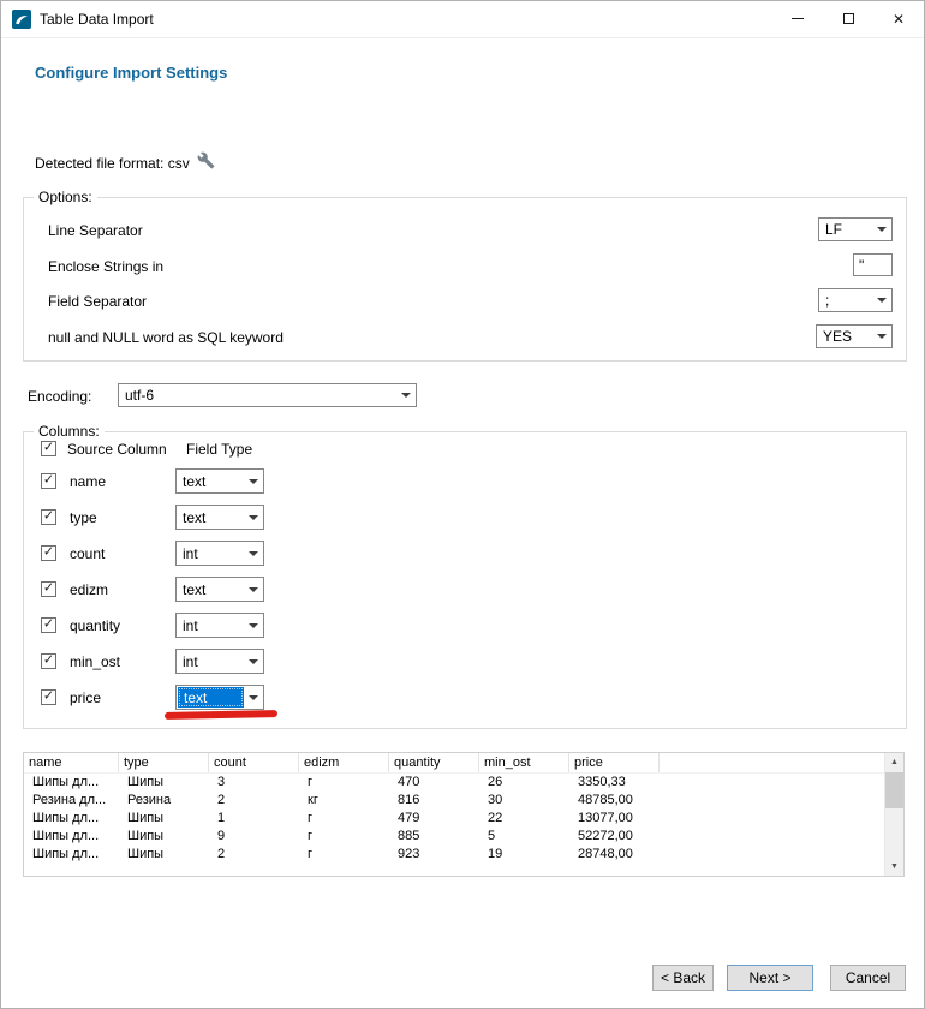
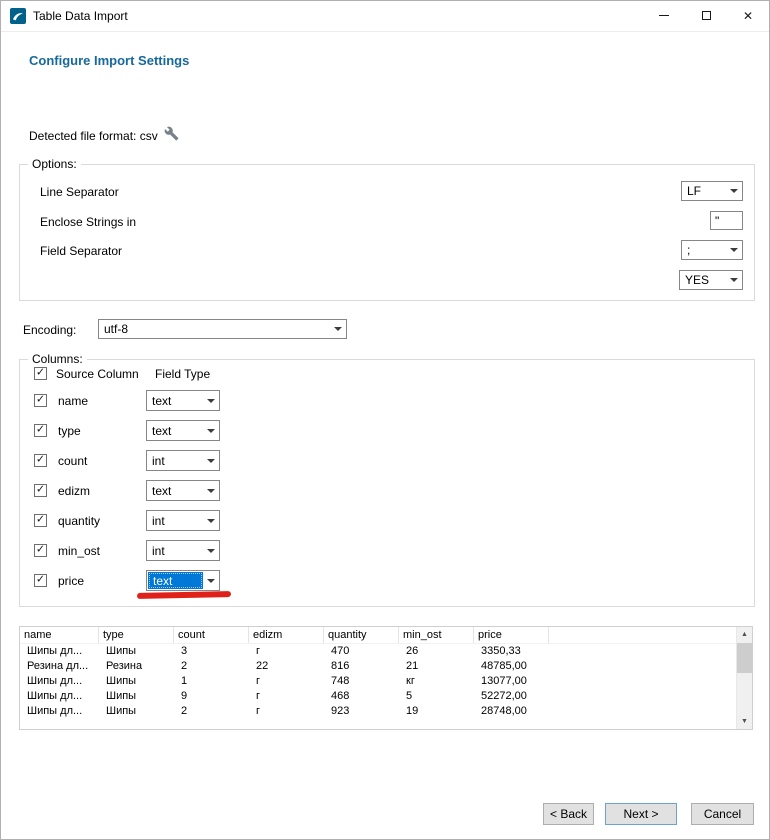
  Table Data Import
  ✕
  Configure Import Settings
  Detected file format: csv
  Options:
  Line Separator
  LF
  Enclose Strings in
  "
  Field Separator
  ;
- null and NULL word as SQL keyword
  YES
  Encoding:
- utf-6
+ utf-8
  Columns:
  ✓
  Source Column
  Field Type
  ✓
  name
  text
  ✓
  type
  text
  ✓
  count
  int
  ✓
  edizm
  text
  ✓
  quantity
  int
  ✓
  min_ost
  int
  ✓
  price
  text
  name
  type
  count
  edizm
  quantity
  min_ost
  price
  Шипы дл...
  Шипы
  3
  г
  470
  26
  3350,33
  Резина дл...
  Резина
  2
- кг
+ 22
  816
- 30
+ 21
  48785,00
  Шипы дл...
  Шипы
  1
  г
- 479
+ 748
- 22
+ кг
  13077,00
  Шипы дл...
  Шипы
  9
  г
- 885
+ 468
  5
  52272,00
  Шипы дл...
  Шипы
  2
  г
  923
  19
  28748,00
  < Back
  Next >
  Cancel
